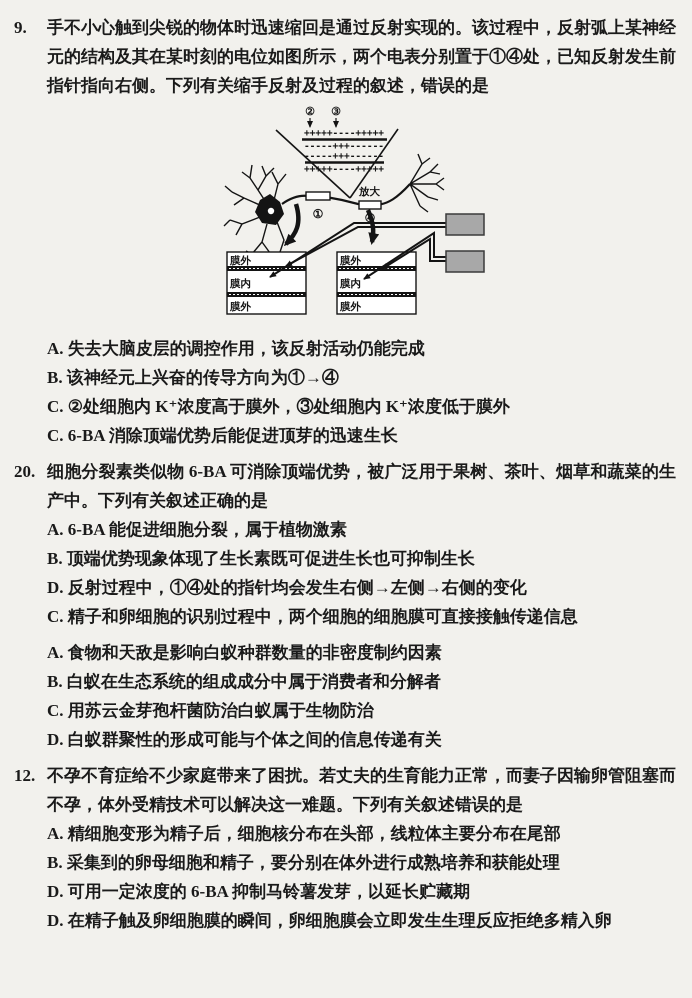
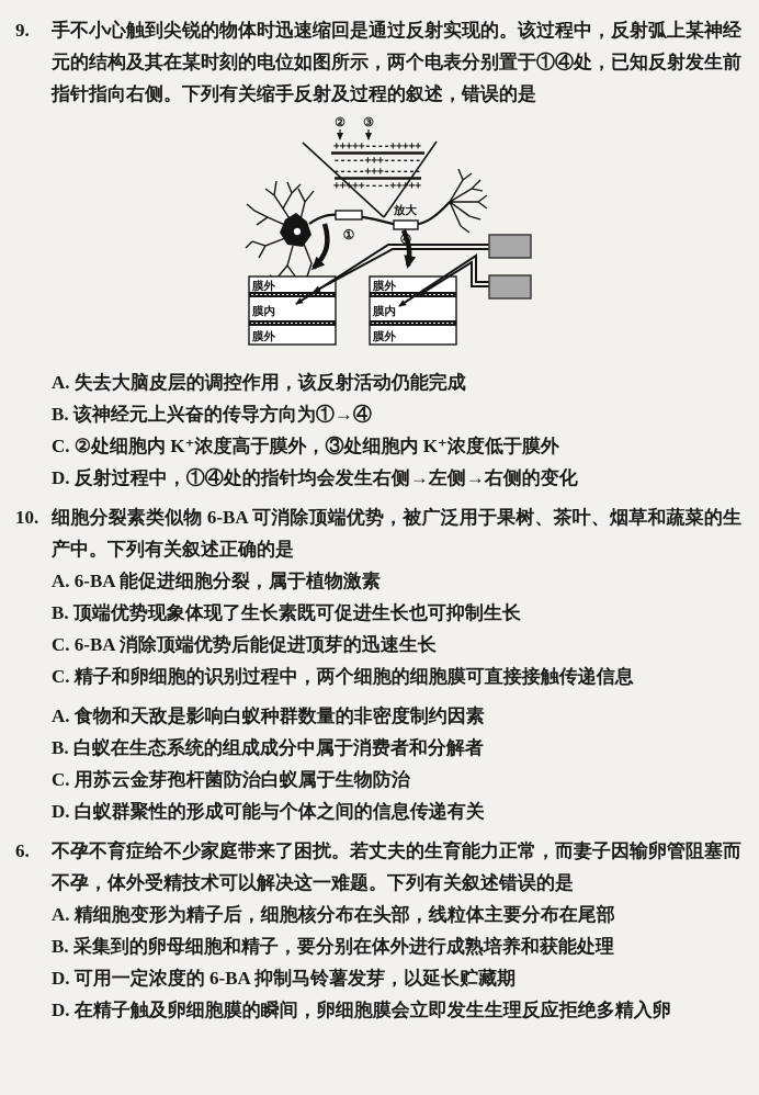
  9. 手不小心触到尖锐的物体时迅速缩回是通过反射实现的。该过程中，反射弧上某神经元的结构及其在某时刻的电位如图所示，两个电表分别置于①④处，已知反射发生前指针指向右侧。下列有关缩手反射及过程的叙述，错误的是
  ②
  ③
  +++++----+++++
  -----+++------
  -----+++------
  ++++----++++
  放大
  ①
  膜外
  膜内
  膜外
  膜外
  膜内
  膜外
  A. 失去大脑皮层的调控作用，该反射活动仍能完成
  B. 该神经元上兴奋的传导方向为①→④
  C. ②处细胞内 K⁺浓度高于膜外，③处细胞内 K⁺浓度低于膜外
- C. 6-BA 消除顶端优势后能促进顶芽的迅速生长
+ D. 反射过程中，①④处的指针均会发生右侧→左侧→右侧的变化
- 20. 细胞分裂素类似物 6-BA 可消除顶端优势，被广泛用于果树、茶叶、烟草和蔬菜的生产中。下列有关叙述正确的是
+ 10. 细胞分裂素类似物 6-BA 可消除顶端优势，被广泛用于果树、茶叶、烟草和蔬菜的生产中。下列有关叙述正确的是
  A. 6-BA 能促进细胞分裂，属于植物激素
  B. 顶端优势现象体现了生长素既可促进生长也可抑制生长
- D. 反射过程中，①④处的指针均会发生右侧→左侧→右侧的变化
+ C. 6-BA 消除顶端优势后能促进顶芽的迅速生长
  C. 精子和卵细胞的识别过程中，两个细胞的细胞膜可直接接触传递信息
  A. 食物和天敌是影响白蚁种群数量的非密度制约因素
  B. 白蚁在生态系统的组成成分中属于消费者和分解者
  C. 用苏云金芽孢杆菌防治白蚁属于生物防治
  D. 白蚁群聚性的形成可能与个体之间的信息传递有关
- 12. 不孕不育症给不少家庭带来了困扰。若丈夫的生育能力正常，而妻子因输卵管阻塞而不孕，体外受精技术可以解决这一难题。下列有关叙述错误的是
+ 6. 不孕不育症给不少家庭带来了困扰。若丈夫的生育能力正常，而妻子因输卵管阻塞而不孕，体外受精技术可以解决这一难题。下列有关叙述错误的是
  A. 精细胞变形为精子后，细胞核分布在头部，线粒体主要分布在尾部
  B. 采集到的卵母细胞和精子，要分别在体外进行成熟培养和获能处理
  D. 可用一定浓度的 6-BA 抑制马铃薯发芽，以延长贮藏期
  D. 在精子触及卵细胞膜的瞬间，卵细胞膜会立即发生生理反应拒绝多精入卵
